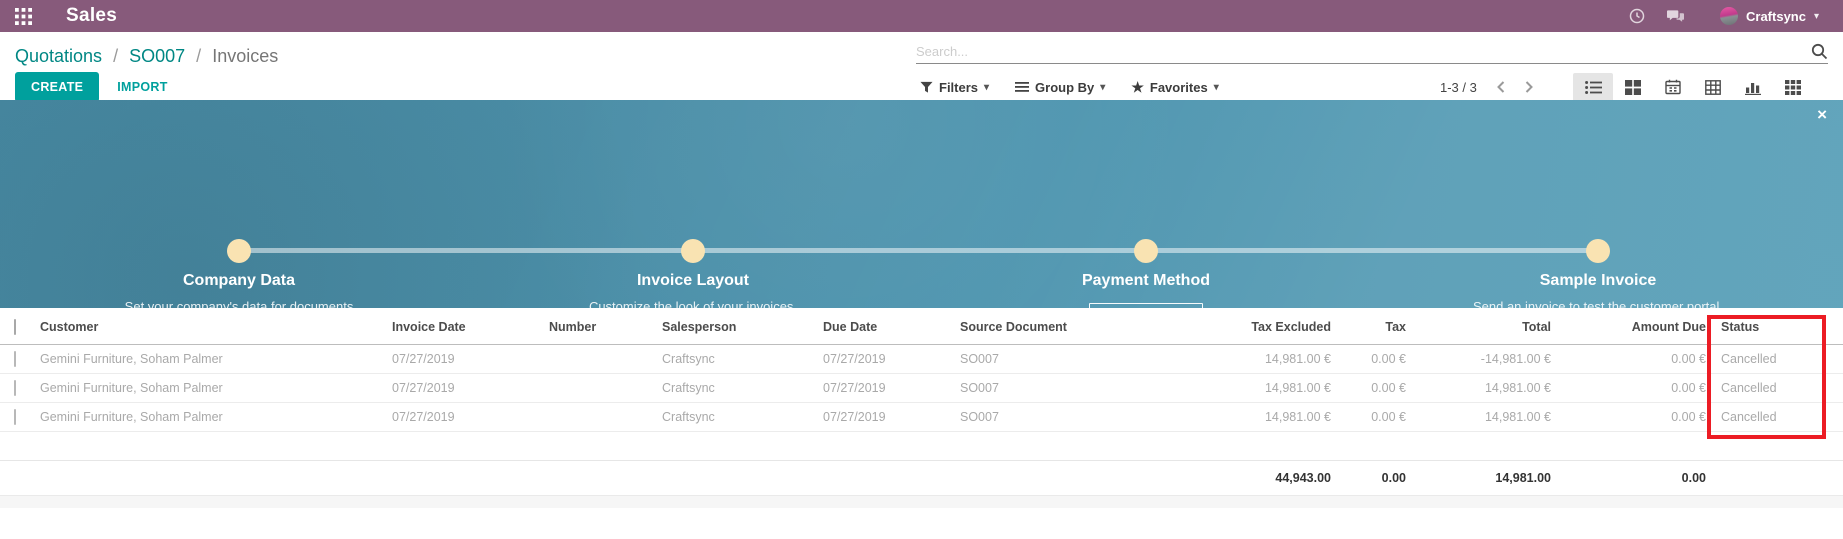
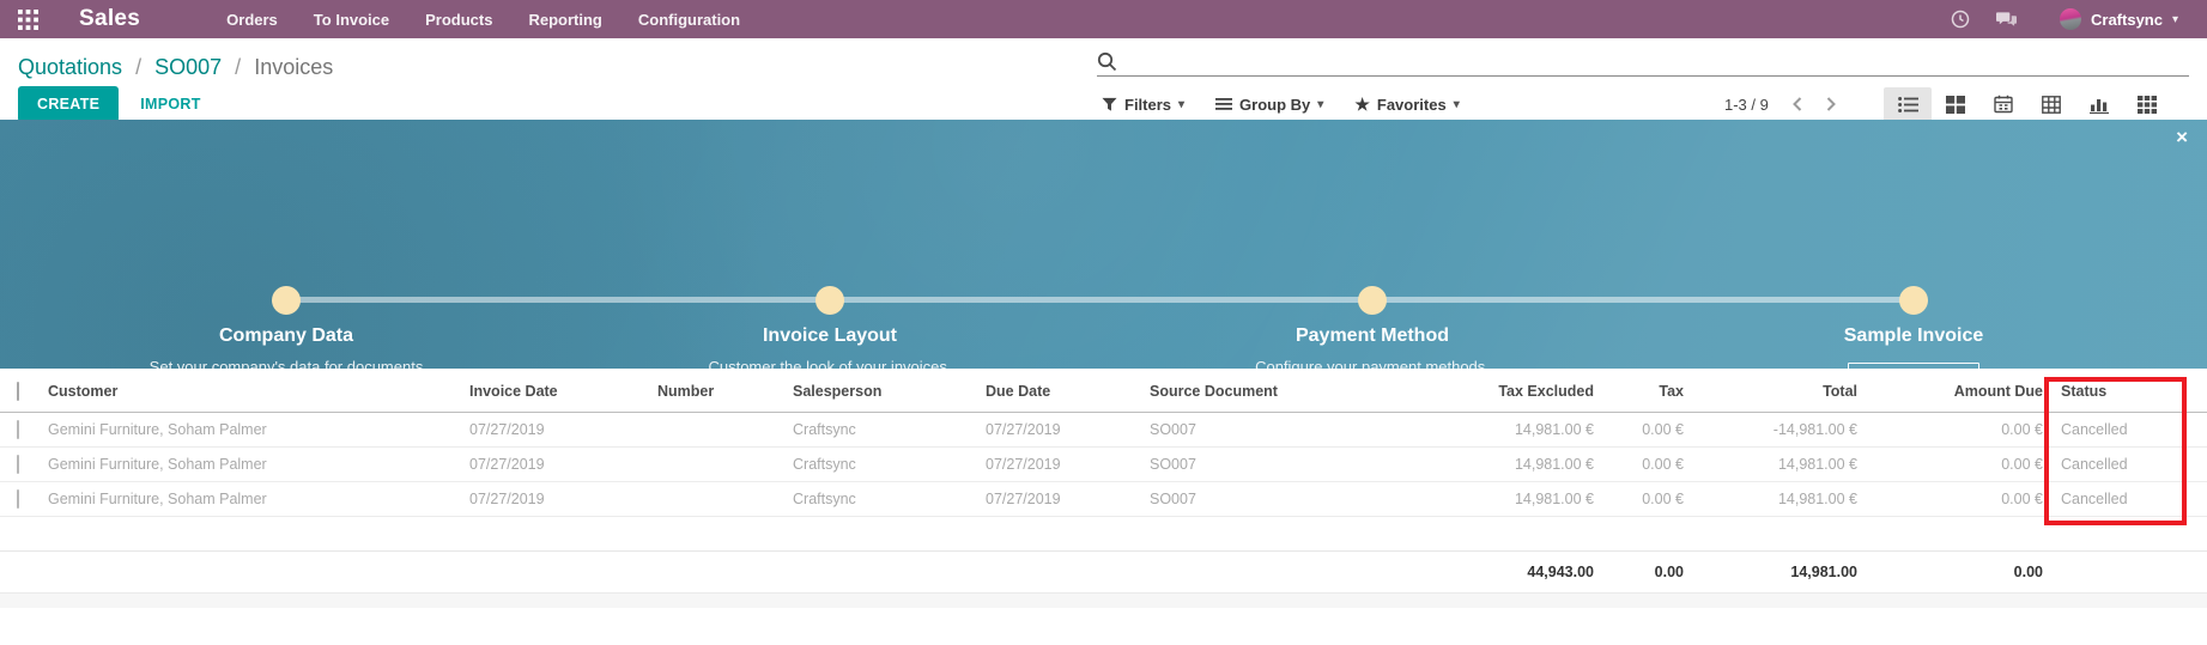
  Sales
+ Orders
+ To Invoice
+ Products
+ Reporting
+ Configuration
  Craftsync
  ▾
  Quotations / SO007 / Invoices
- Search...
  CREATE
  IMPORT
  Filters
  ▾
  Group By
  ▾
  ★
  Favorites
  ▾
- 1-3 / 3
+ 1-3 / 9
  ×
  Company Data
  Invoice Layout
- Customize the look of your invoices.
+ Customer the look of your invoices.
  Payment Method
+ Configure your payment methods.
  Sample Invoice
- Send an invoice to test the customer portal.
  Customer
  Invoice Date
  Number
  Salesperson
  Due Date
  Source Document
  Tax Excluded
  Tax
  Total
  Amount Due
  Status
  Gemini Furniture, Soham Palmer
  07/27/2019
  Craftsync
  07/27/2019
  SO007
  14,981.00 €
  0.00 €
  -14,981.00 €
  0.00 €
  Cancelled
  Gemini Furniture, Soham Palmer
  07/27/2019
  Craftsync
  07/27/2019
  SO007
  14,981.00 €
  0.00 €
  14,981.00 €
  0.00 €
  Cancelled
  Gemini Furniture, Soham Palmer
  07/27/2019
  Craftsync
  07/27/2019
  SO007
  14,981.00 €
  0.00 €
  14,981.00 €
  0.00 €
  Cancelled
  44,943.00
  0.00
  14,981.00
  0.00
